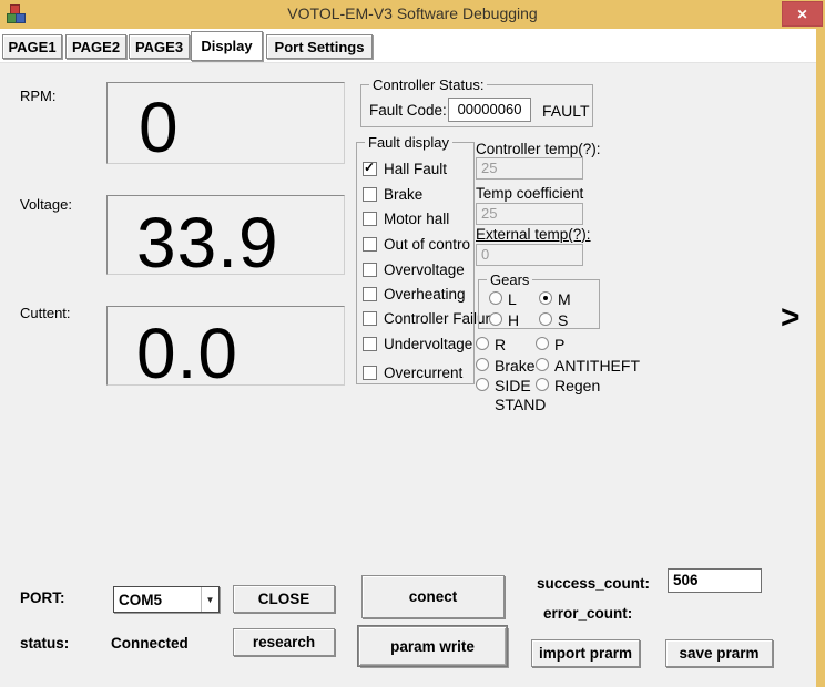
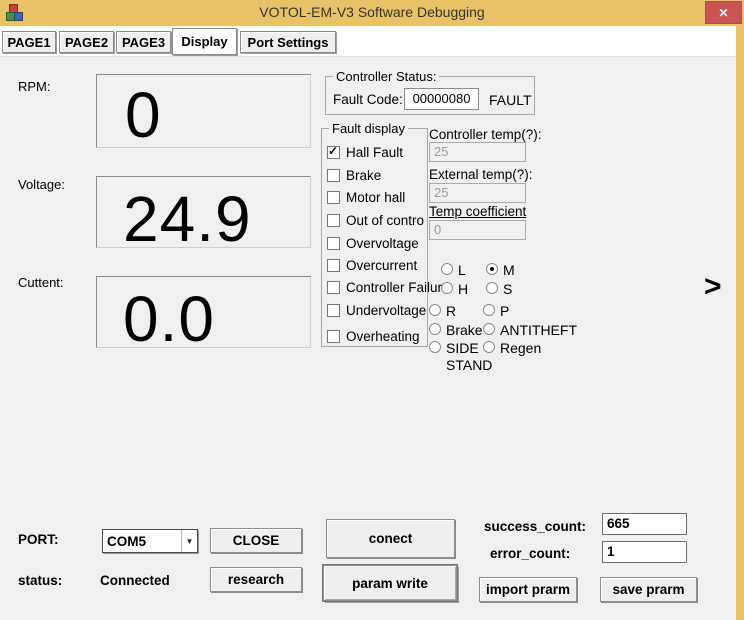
  VOTOL-EM-V3 Software Debugging
  ✕
  PAGE1
  PAGE2
  PAGE3
  Display
  Port Settings
  RPM:
  0
  Voltage:
- 33.9
+ 24.9
  Cuttent:
  0.0
  Controller Status:
  Fault Code:
- 00000060
+ 00000080
  FAULT
  Fault display
  ✓
  Hall Fault
  Brake
  Motor hall
  Out of contro
  Overvoltage
- Overheating
+ Overcurrent
  Controller Failur
  Undervoltage
- Overcurrent
+ Overheating
  Controller temp(?):
  25
- Temp coefficient
+ External temp(?):
  25
- External temp(?):
+ Temp coefficient
  0
- Gears
  L
  M
  H
  S
  R
  P
  Brake
  ANTITHEFT
  SIDE
  STAND
  Regen
  >
  PORT:
  COM5
  ▼
  CLOSE
  status:
  Connected
  research
  conect
  param write
  success_count:
- 506
+ 665
  error_count:
+ 1
  import prarm
  save prarm
